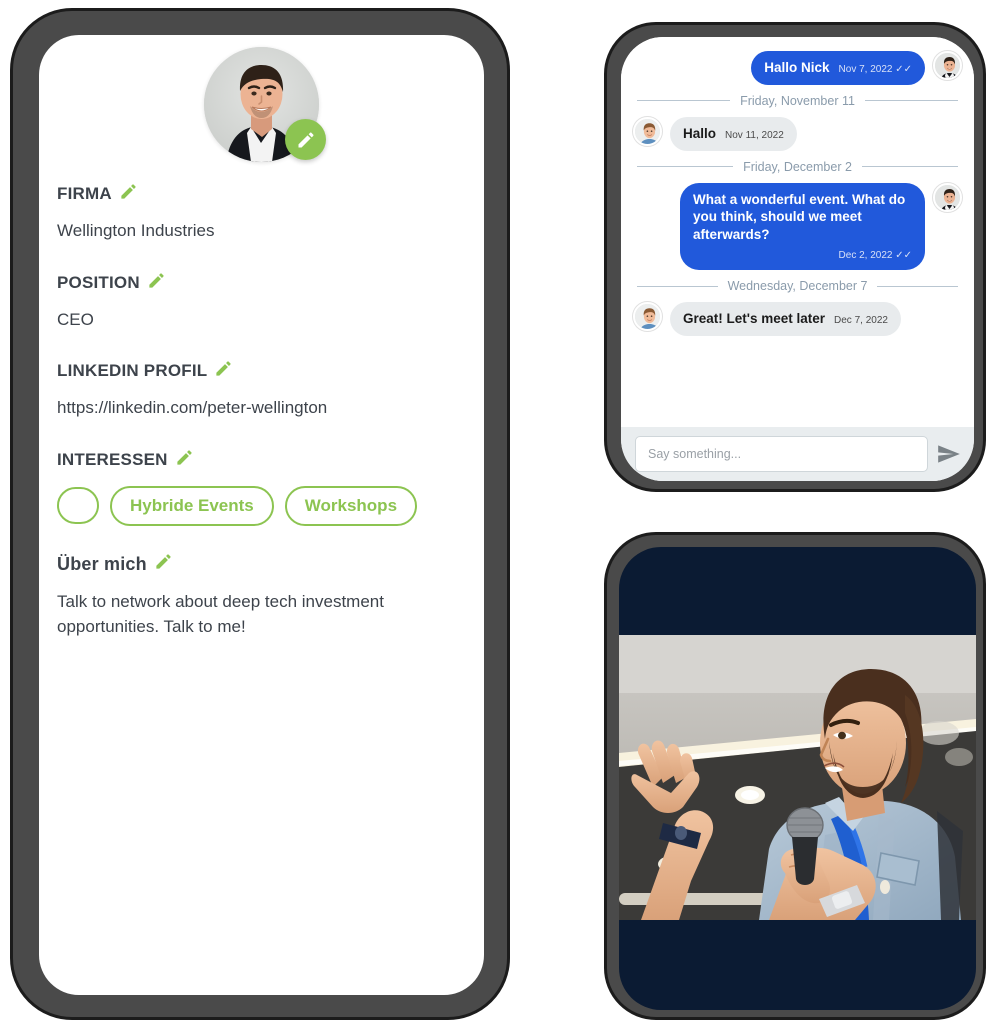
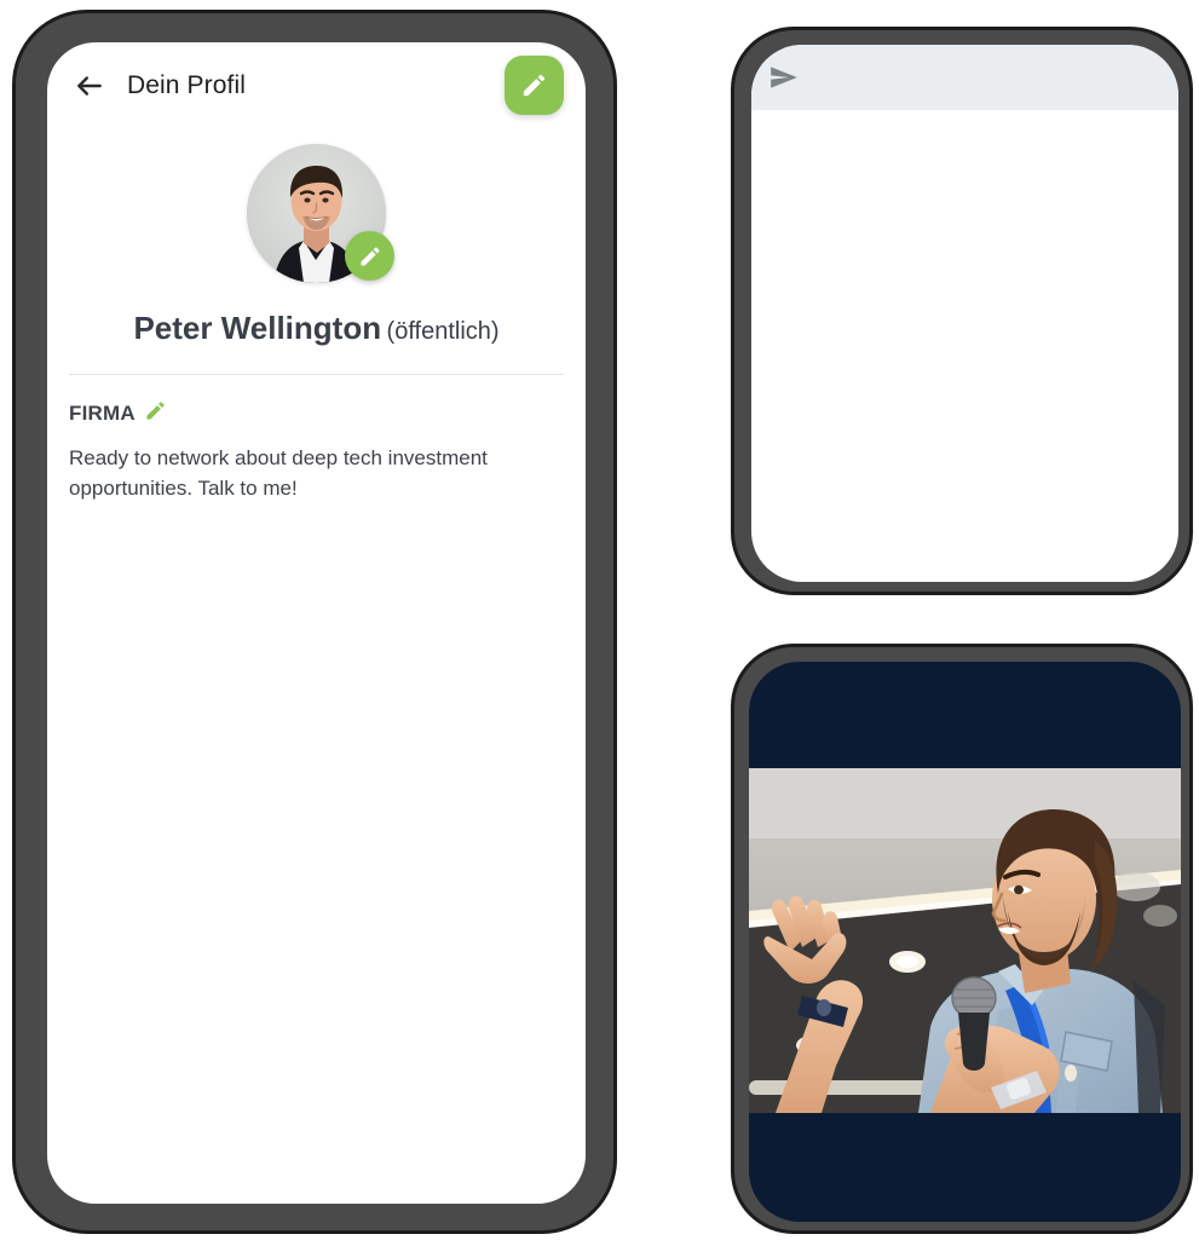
+ Dein Profil
+ Peter Wellington (öffentlich)
  FIRMA
- Wellington Industries
- POSITION
- CEO
- LINKEDIN PROFIL
- https://linkedin.com/peter-wellington
- INTERESSEN
- Hybride Events
- Workshops
- Über mich
- Talk to network about deep tech investment opportunities. Talk to me!
+ Ready to network about deep tech investment opportunities. Talk to me!
- Hallo Nick Nov 7, 2022 ✓✓
- Friday, November 11
- Hallo Nov 11, 2022
- Friday, December 2
- What a wonderful event. What do you think, should we meet afterwards?
- Dec 2, 2022 ✓✓
- Wednesday, December 7
- Great! Let's meet later Dec 7, 2022
- Say something...
